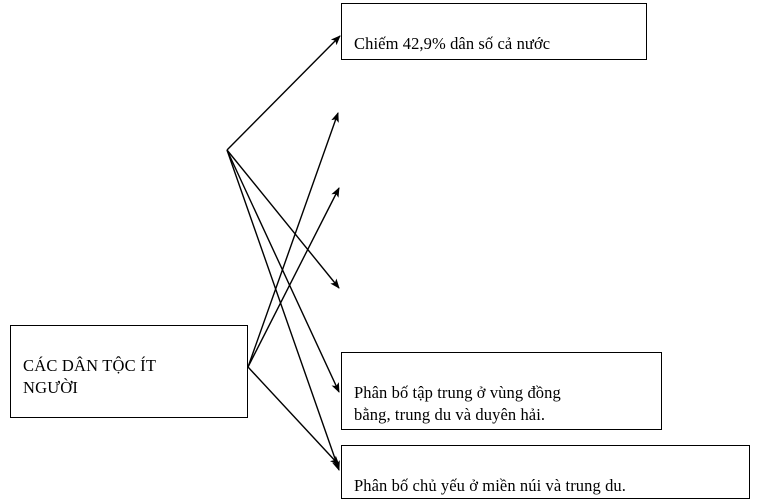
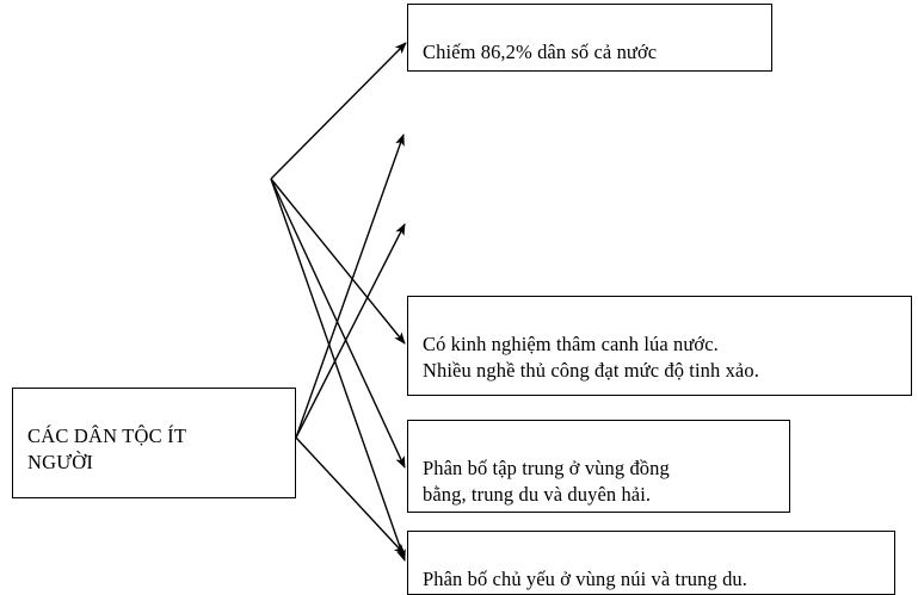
  CÁC DÂN TỘC ÍT
  NGƯỜI
- Chiếm 42,9% dân số cả nước
+ Chiếm 86,2% dân số cả nước
+ Có kinh nghiệm thâm canh lúa nước.
+ Nhiều nghề thủ công đạt mức độ tinh xảo.
  Phân bố tập trung ở vùng đồng
  bằng, trung du và duyên hải.
- Phân bố chủ yếu ở miền núi và trung du.
+ Phân bố chủ yếu ở vùng núi và trung du.
